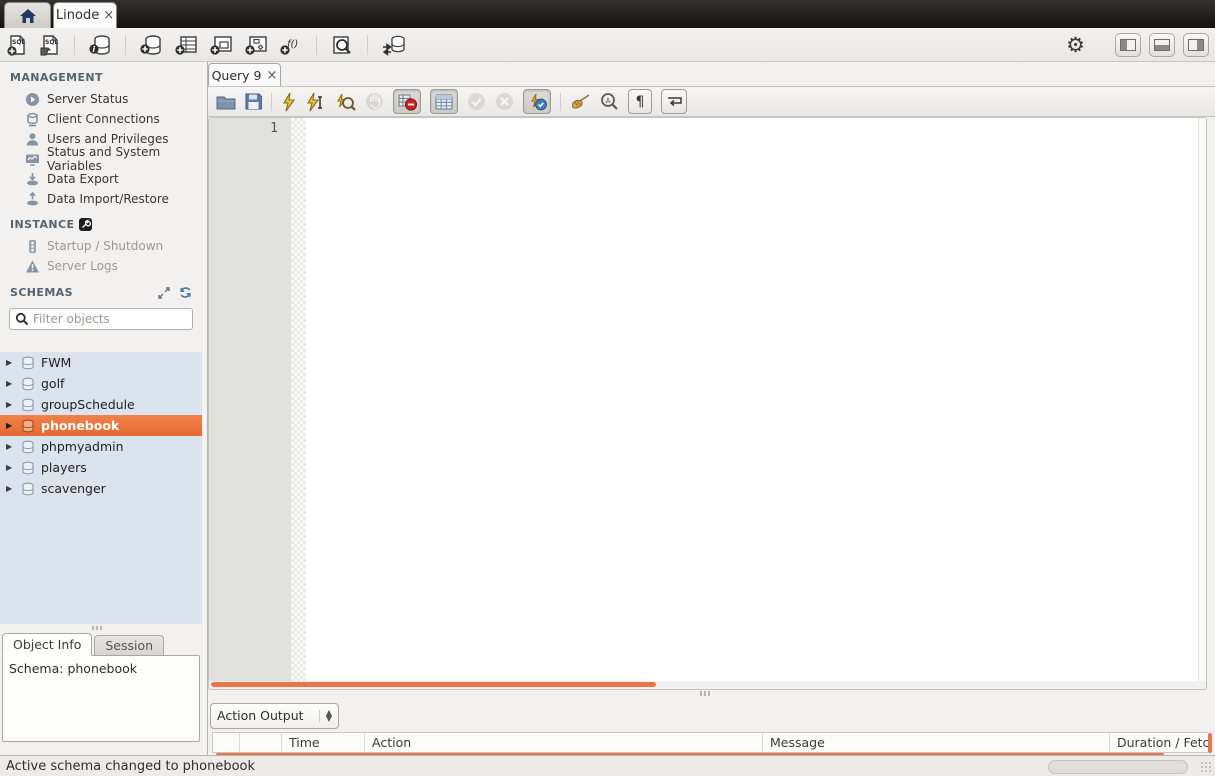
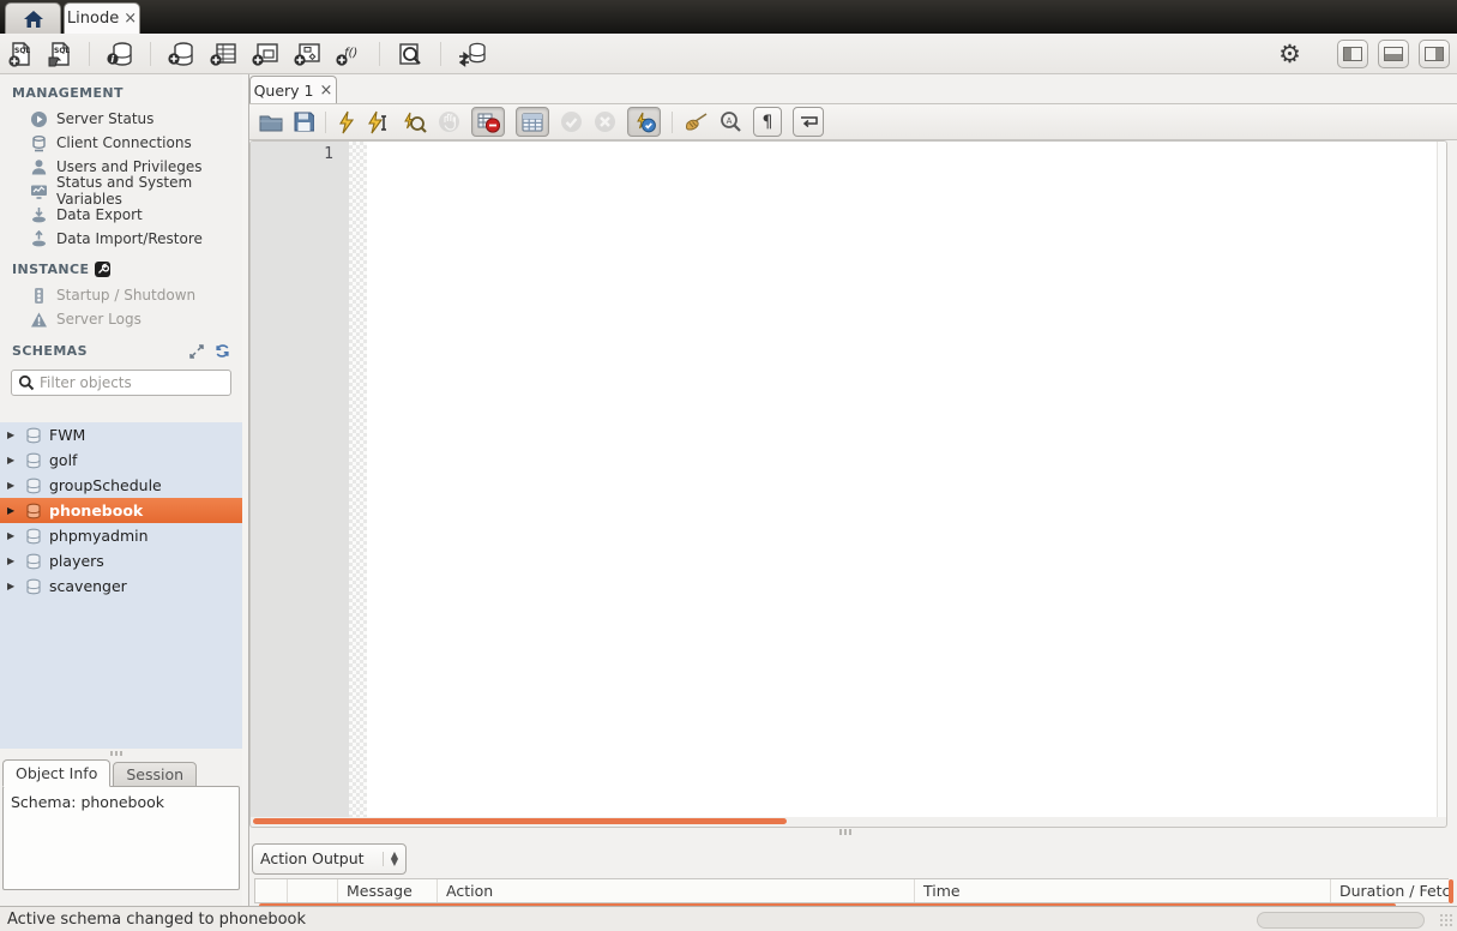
  Linode
  ×
  i
  f()
  ⚙
  MANAGEMENT
  Server Status
  Client Connections
  Users and Privileges
  Status and System Variables
  Data Export
  Data Import/Restore
  INSTANCE
  Startup / Shutdown
  Server Logs
  SCHEMAS
  Filter objects
  ▶
  FWM
  ▶
  golf
  ▶
  groupSchedule
  ▶
  phonebook
  ▶
  phpmyadmin
  ▶
  players
  ▶
  scavenger
  Object Info
  Session
  Schema: phonebook
- Query 9
+ Query 1
  ×
  A
  ¶
  1
  Action Output
  ▲
  ▼
- Time
+ Message
  Action
- Message
+ Time
  Duration / Fetc
  Active schema changed to phonebook
